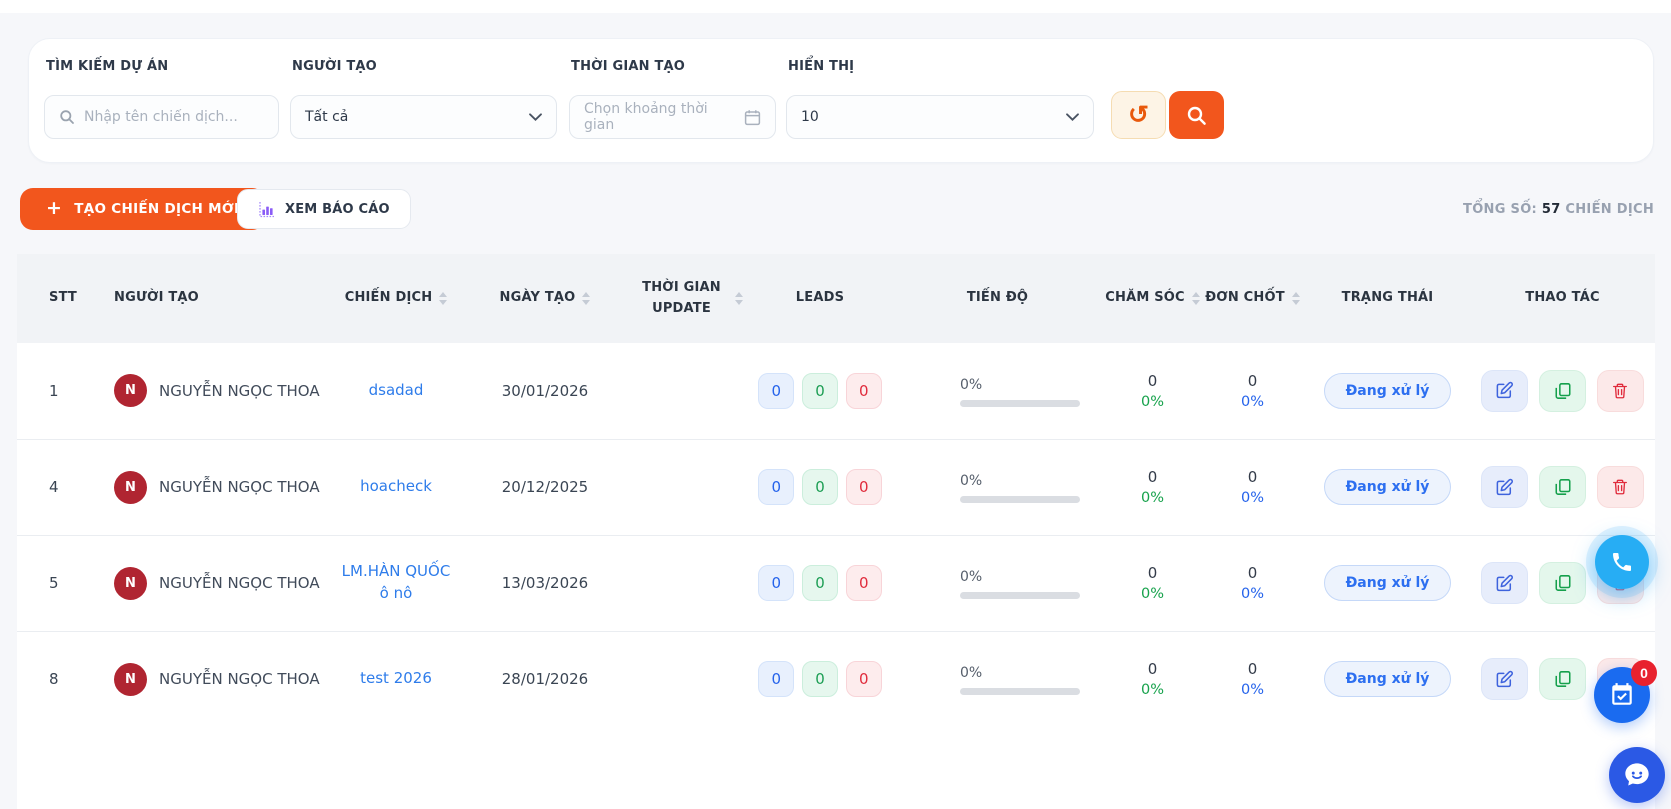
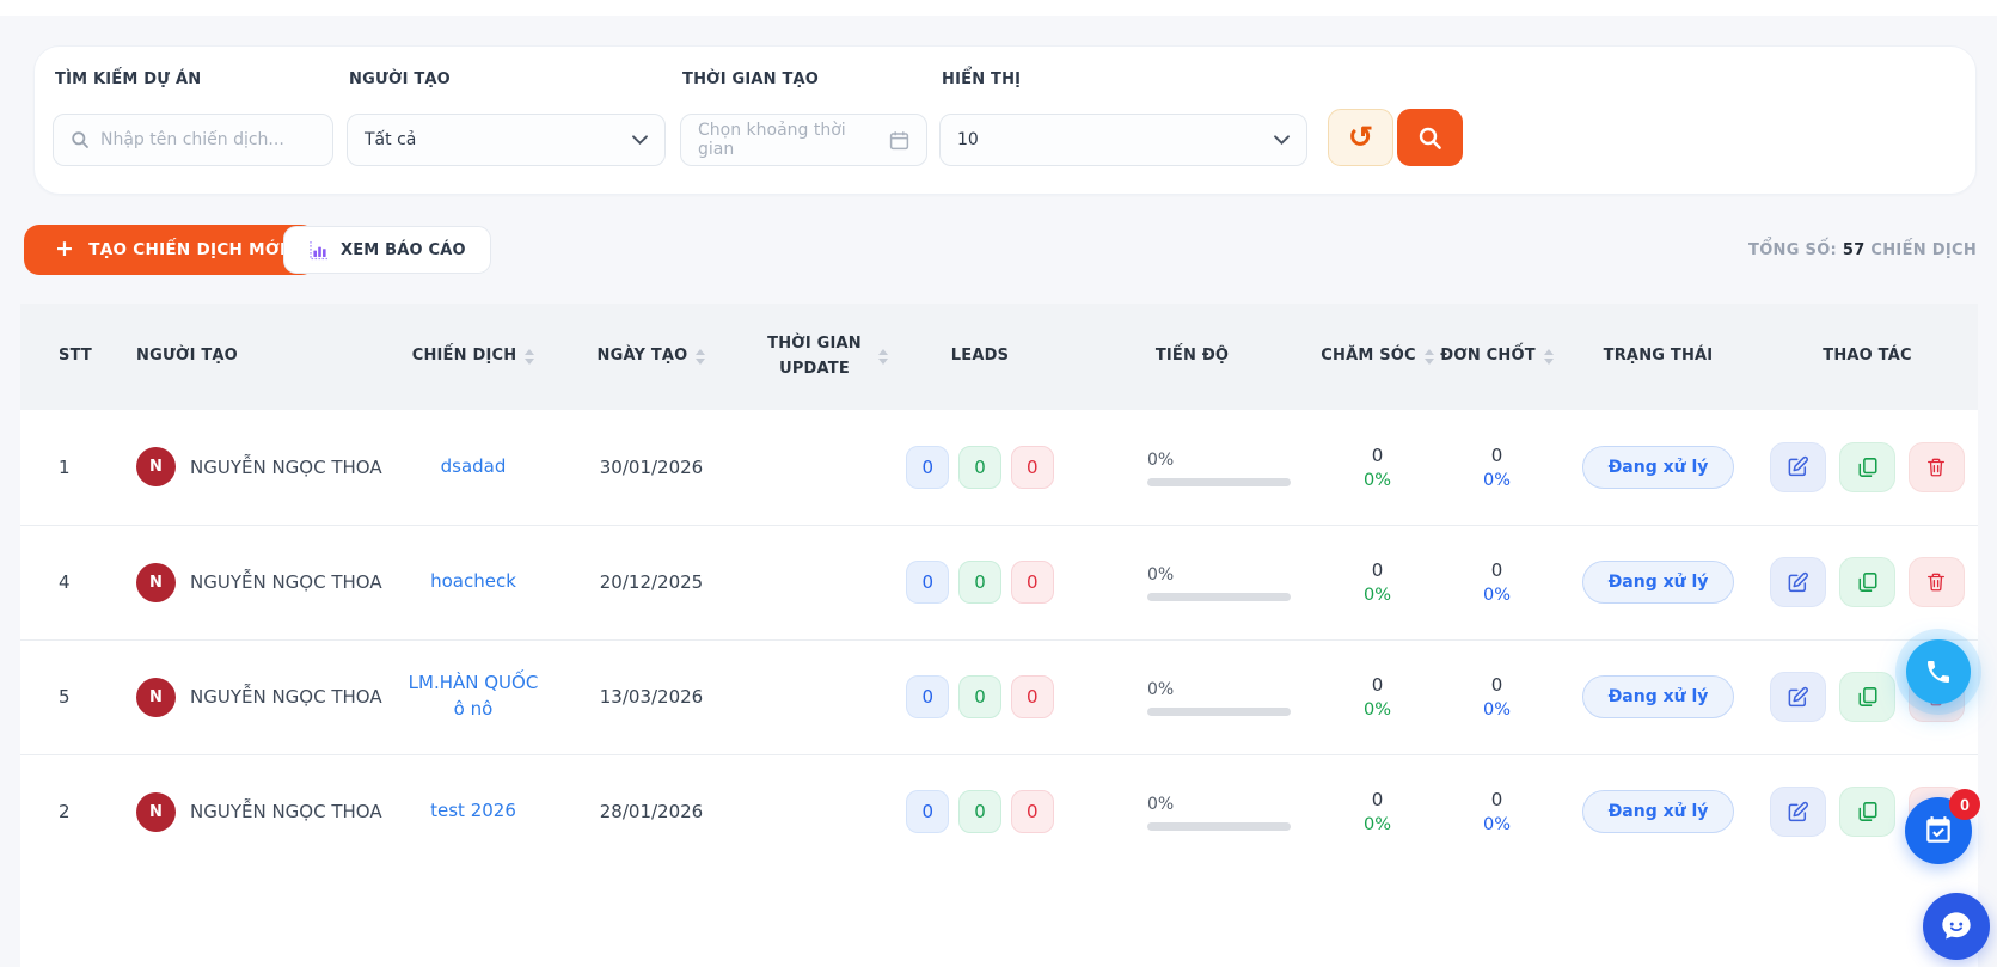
  TÌM KIẾM DỰ ÁN
  Nhập tên chiến dịch...
  NGƯỜI TẠO
  Tất cả
  THỜI GIAN TẠO
  Chọn khoảng thời gian
  HIỂN THỊ
  10
  ↺
  +
  TẠO CHIẾN DỊCH MỚ
  XEM BÁO CÁO
  TỔNG SỐ: 57 CHIẾN DỊCH
  STT	NGƯỜI TẠO	CHIẾN DỊCH	NGÀY TẠO	THỜI GIAN UPDATE	LEADS	TIẾN ĐỘ	CHĂM SÓC	ĐƠN CHỐT	TRẠNG THÁI	THAO TÁC
  1	N NGUYỄN NGỌC THOA	dsadad	30/01/2026		0 0 0	0%	0 0%	0 0%	Đang xử lý
  4	N NGUYỄN NGỌC THOA	hoacheck	20/12/2025		0 0 0	0%	0 0%	0 0%	Đang xử lý
  5	N NGUYỄN NGỌC THOA	LM.HÀN QUỐC ô nô	13/03/2026		0 0 0	0%	0 0%	0 0%	Đang xử lý
- 8	N NGUYỄN NGỌC THOA	test 2026	28/01/2026		0 0 0	0%	0 0%	0 0%	Đang xử lý
+ 2	N NGUYỄN NGỌC THOA	test 2026	28/01/2026		0 0 0	0%	0 0%	0 0%	Đang xử lý
  0
